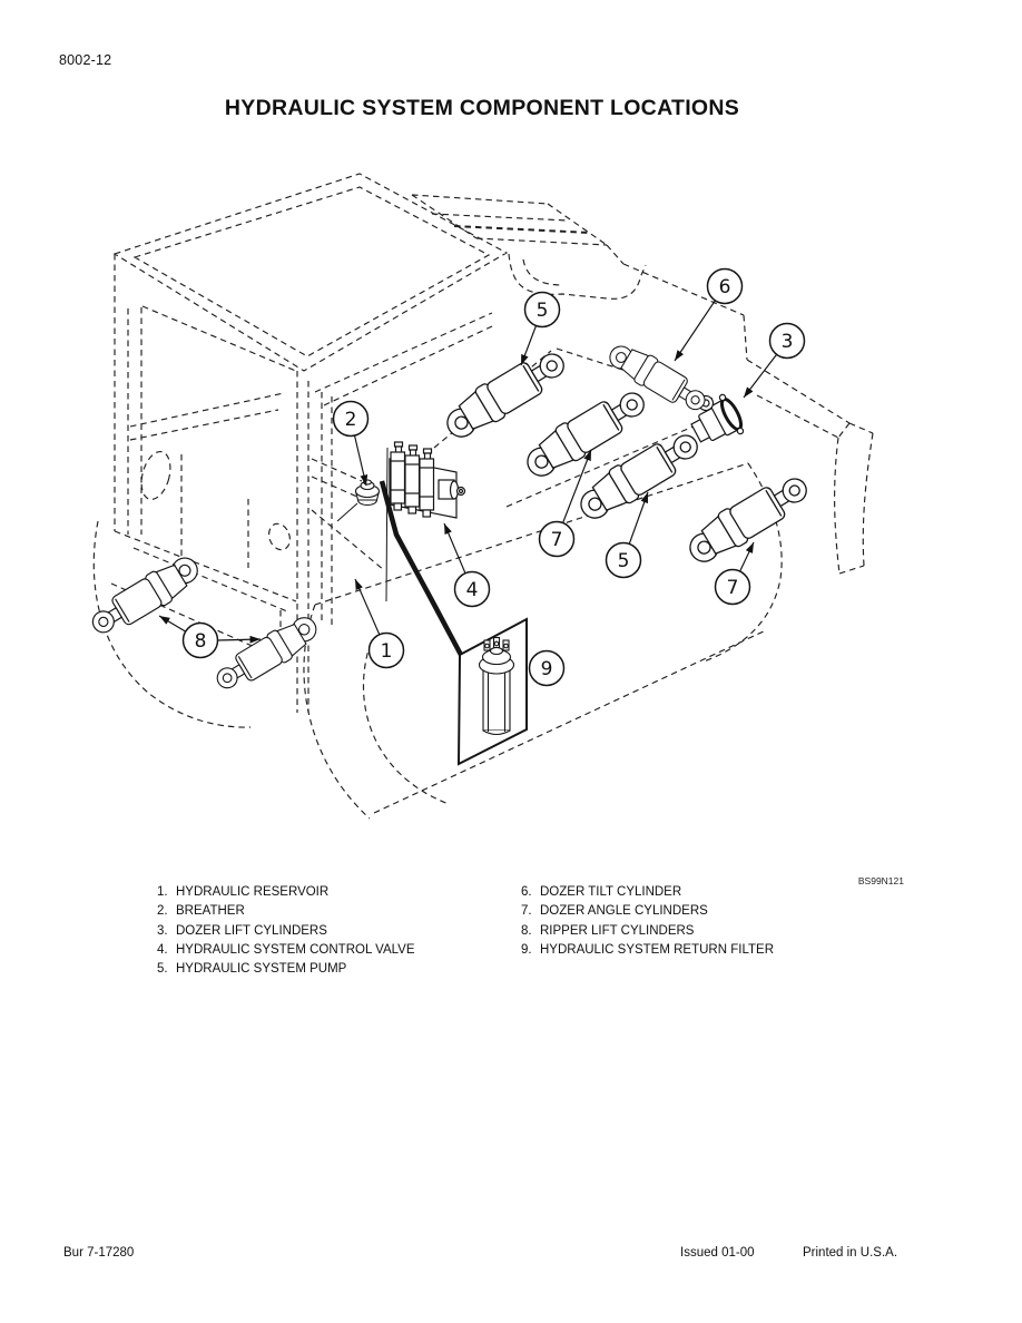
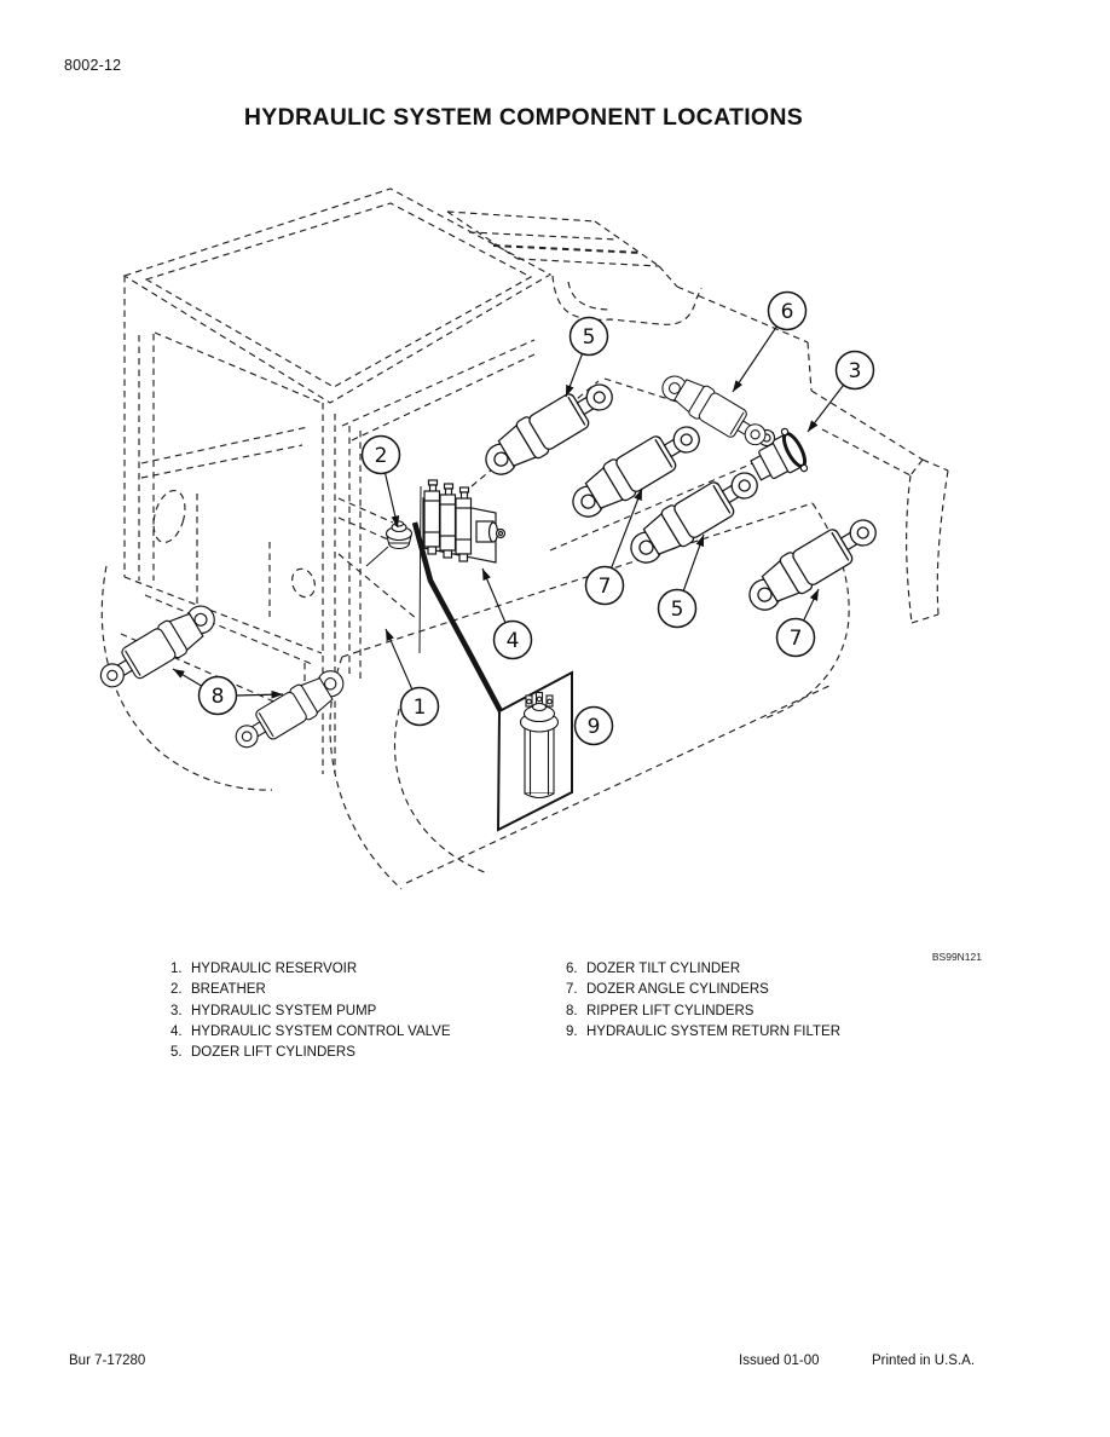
  8002-12
  HYDRAULIC SYSTEM COMPONENT LOCATIONS
  1
  2
  3
  4
  5
  5
  6
  7
  7
  8
  9
  BS99N121
  1. HYDRAULIC RESERVOIR
  2. BREATHER
- 3. DOZER LIFT CYLINDERS
+ 3. HYDRAULIC SYSTEM PUMP
  4. HYDRAULIC SYSTEM CONTROL VALVE
- 5. HYDRAULIC SYSTEM PUMP
+ 5. DOZER LIFT CYLINDERS
  6. DOZER TILT CYLINDER
  7. DOZER ANGLE CYLINDERS
  8. RIPPER LIFT CYLINDERS
  9. HYDRAULIC SYSTEM RETURN FILTER
  Bur 7-17280
  Issued 01-00
  Printed in U.S.A.
